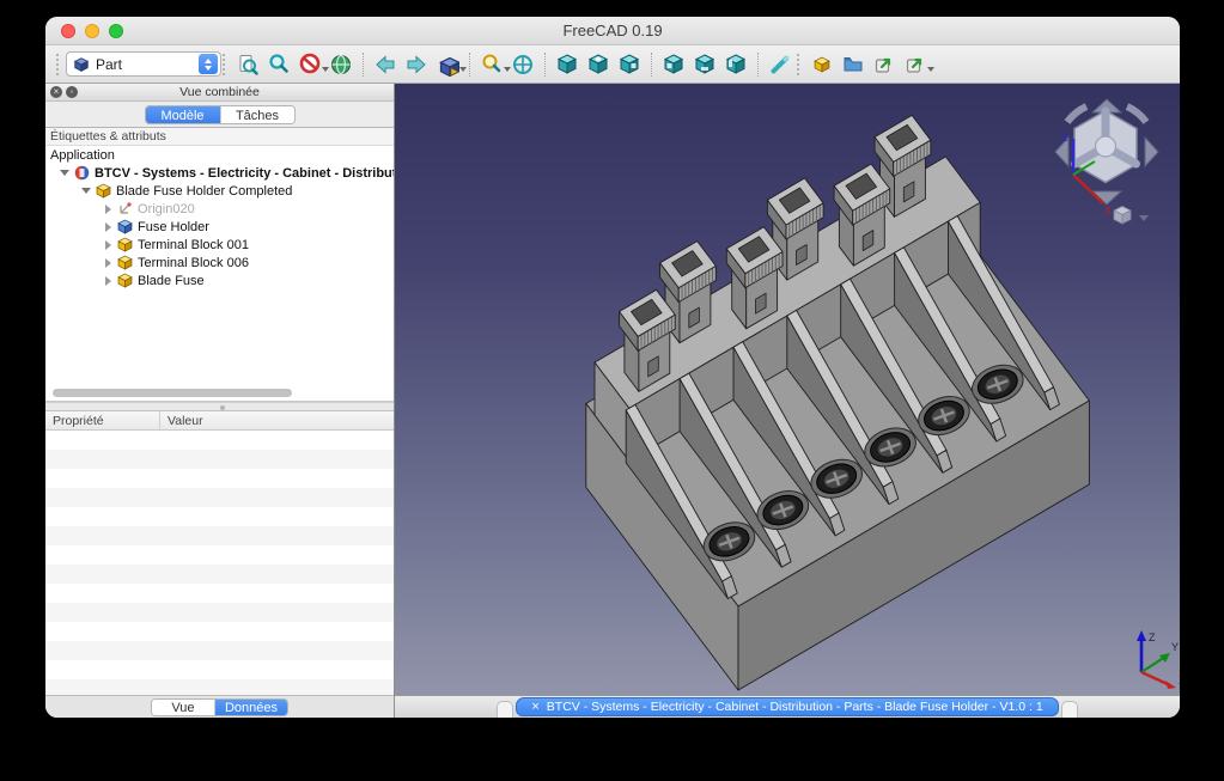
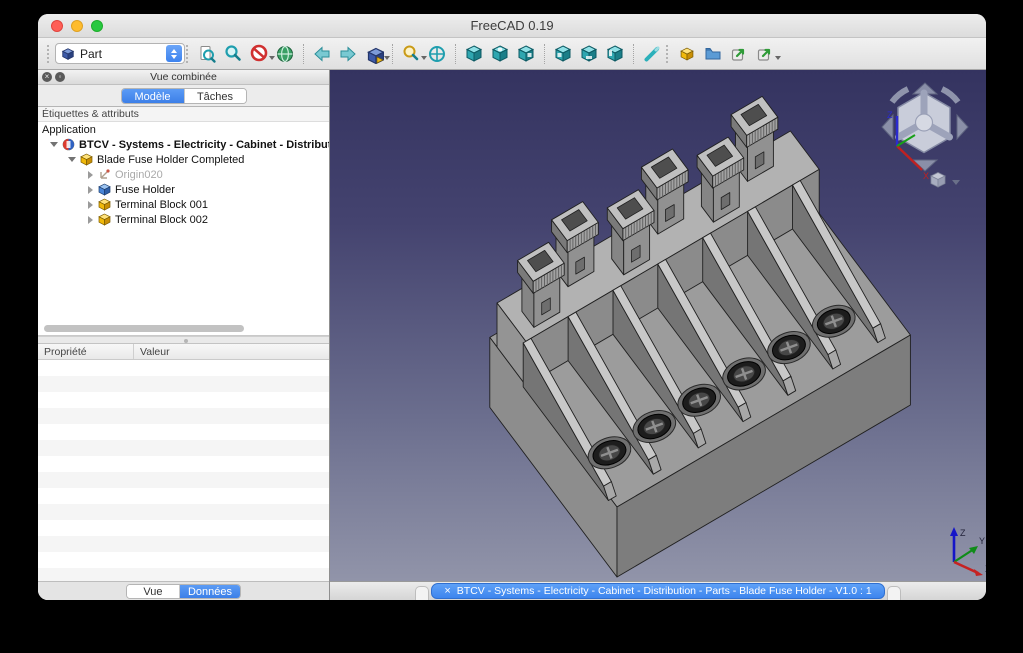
  FreeCAD 0.19
  Part
  ×
  ◦
  Vue combinée
  Modèle
  Tâches
  Étiquettes & attributs
  Application
  BTCV - Systems - Electricity - Cabinet - Distribu
  Blade Fuse Holder Completed
  Origin020
  Fuse Holder
  Terminal Block 001
- Terminal Block 006
+ Terminal Block 002
- Blade Fuse
  Propriété
  Valeur
  Vue
  Données
  Z
  X
  Z
  Y
  ×
  BTCV - Systems - Electricity - Cabinet - Distribution - Parts - Blade Fuse Holder - V1.0 : 1
